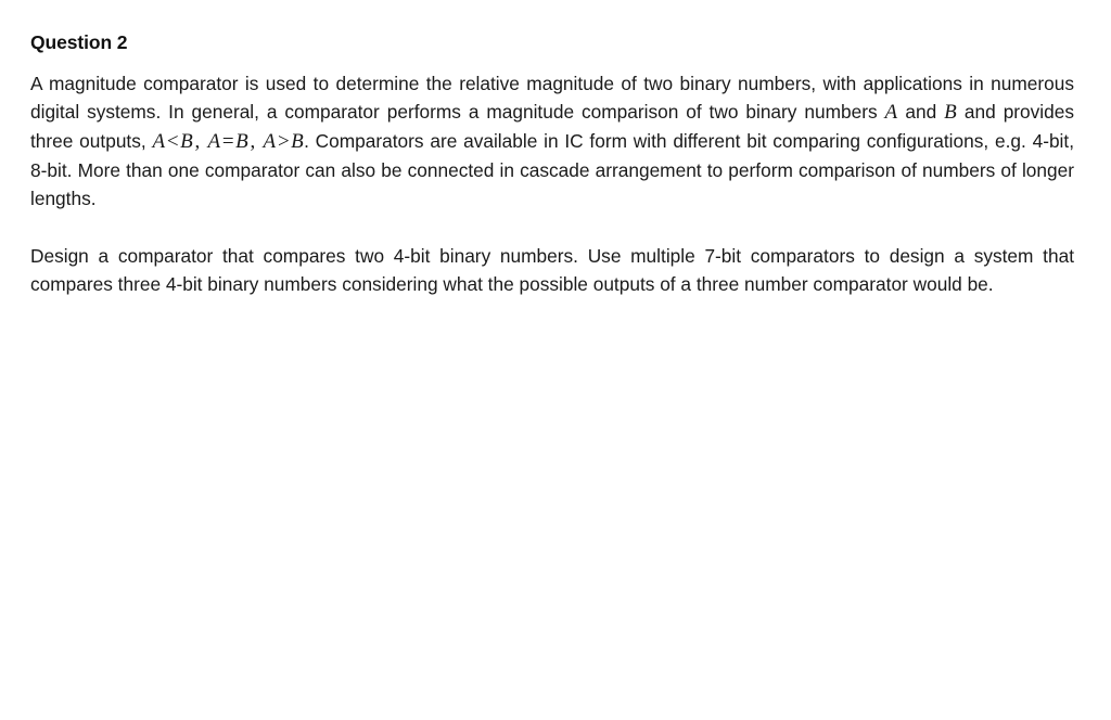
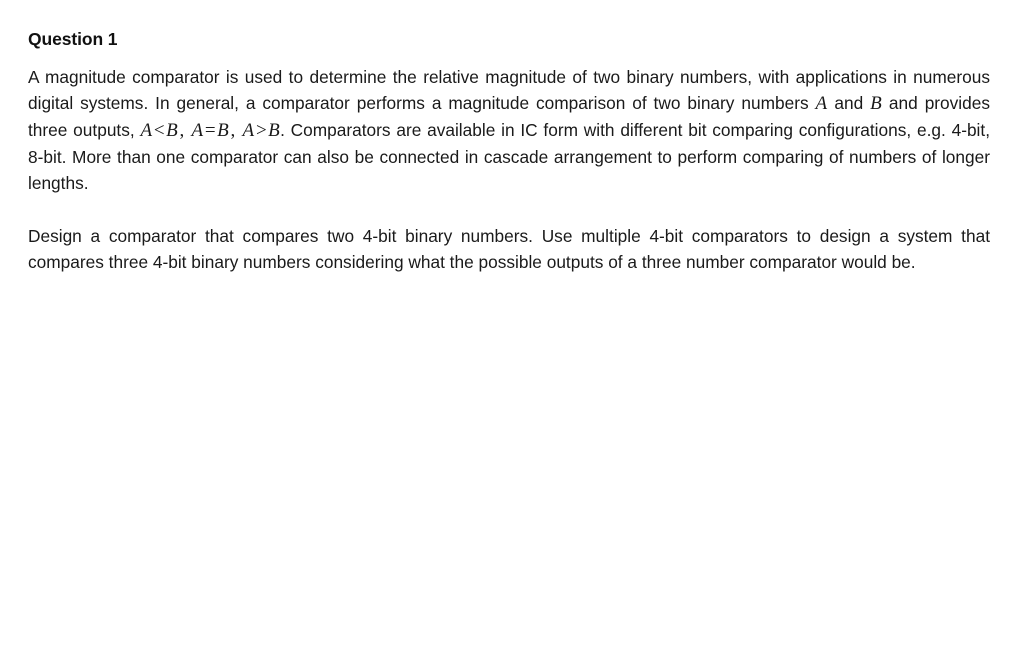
- Question 2
+ Question 1
- A magnitude comparator is used to determine the relative magnitude of two binary numbers, with applications in numerous digital systems. In general, a comparator performs a magnitude comparison of two binary numbers A and B and provides three outputs, A<B, A=B, A>B. Comparators are available in IC form with different bit comparing configurations, e.g. 4-bit, 8-bit. More than one comparator can also be connected in cascade arrangement to perform comparison of numbers of longer lengths.
+ A magnitude comparator is used to determine the relative magnitude of two binary numbers, with applications in numerous digital systems. In general, a comparator performs a magnitude comparison of two binary numbers A and B and provides three outputs, A<B, A=B, A>B. Comparators are available in IC form with different bit comparing configurations, e.g. 4-bit, 8-bit. More than one comparator can also be connected in cascade arrangement to perform comparing of numbers of longer lengths.
- Design a comparator that compares two 4-bit binary numbers. Use multiple 7-bit comparators to design a system that compares three 4-bit binary numbers considering what the possible outputs of a three number comparator would be.
+ Design a comparator that compares two 4-bit binary numbers. Use multiple 4-bit comparators to design a system that compares three 4-bit binary numbers considering what the possible outputs of a three number comparator would be.
